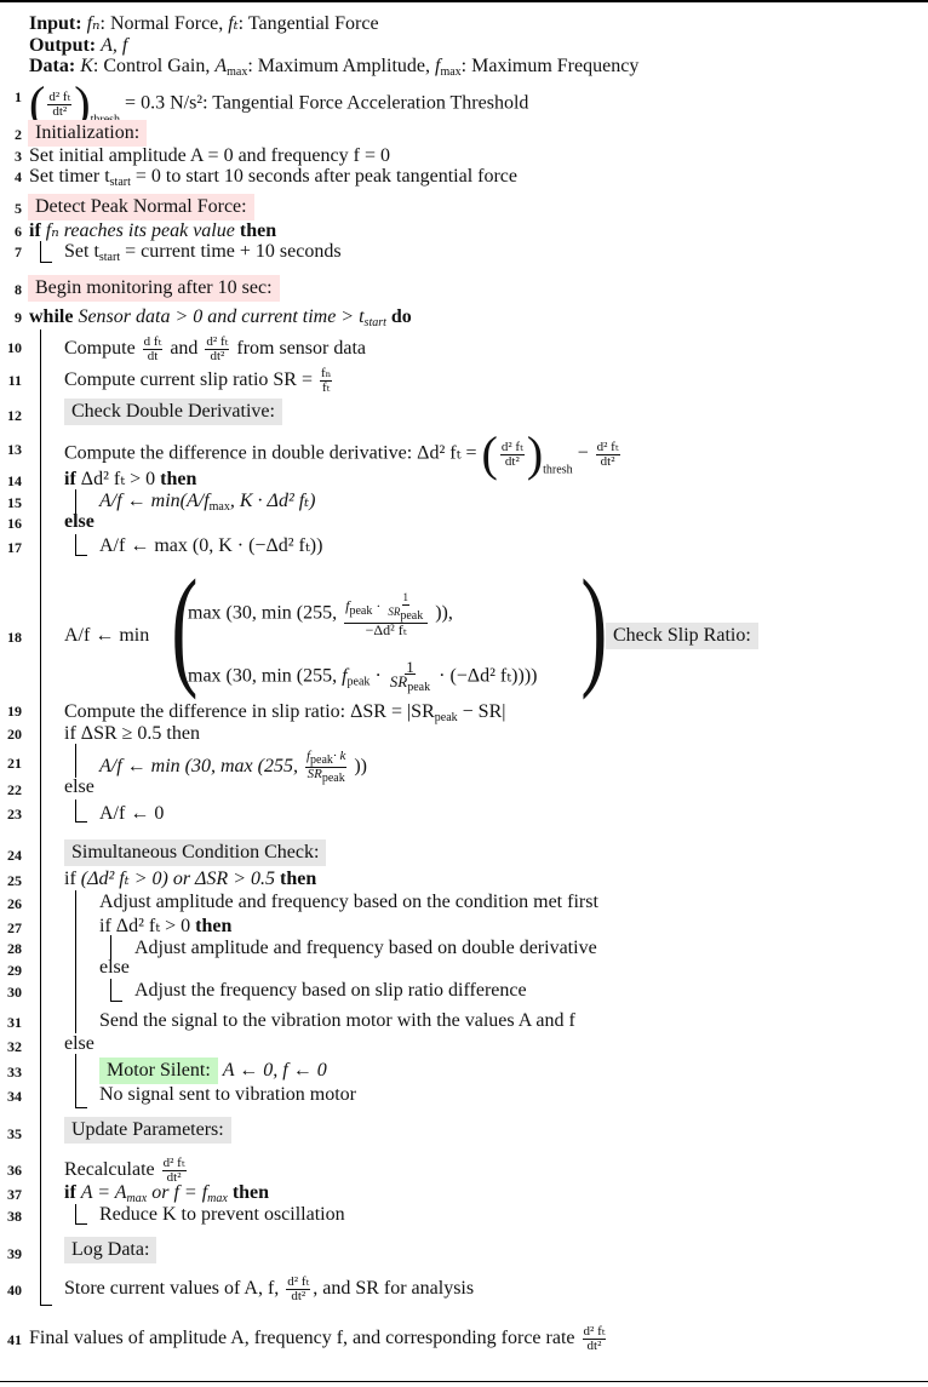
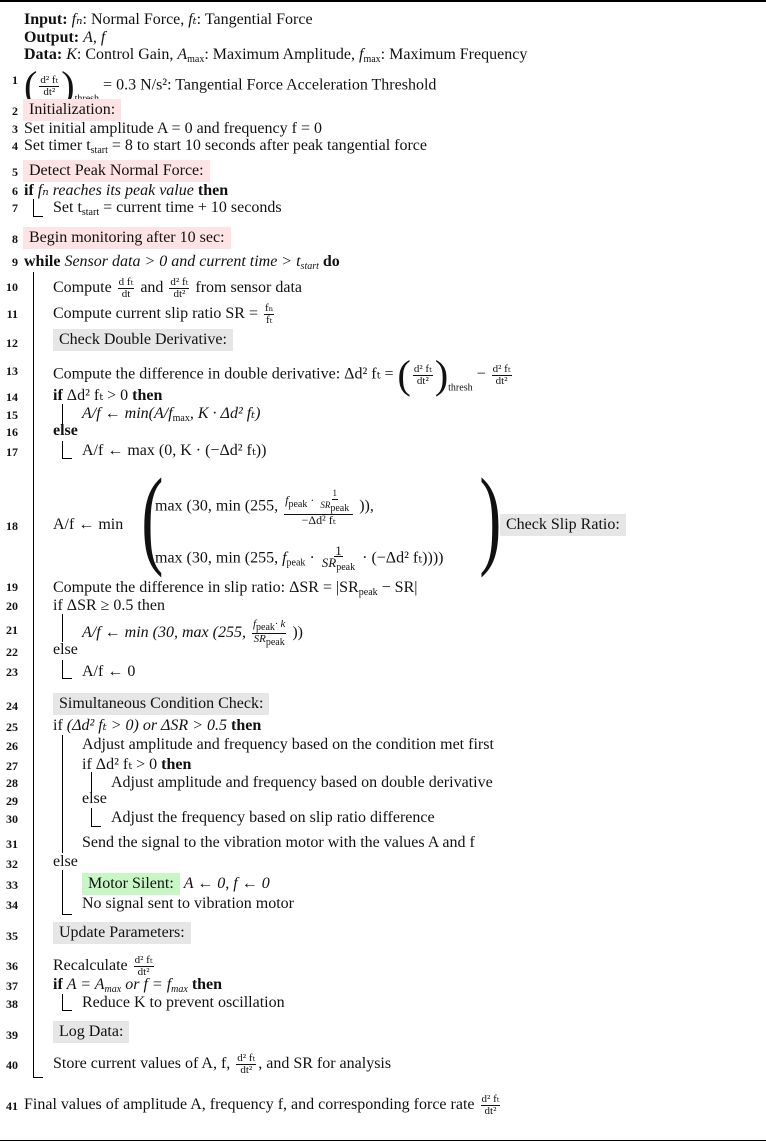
  Input: fₙ: Normal Force, fₜ: Tangential Force
  Output: A, f
  Data: K: Control Gain, Amax: Maximum Amplitude, fmax: Maximum Frequency
  1
  (
  d² fₜ
  dt²
  ) = 0.3 N/s²: Tangential Force Acceleration Threshold
  2
  Initialization:
  3
  Set initial amplitude A = 0 and frequency f = 0
  4
- Set timer tstart = 0 to start 10 seconds after peak tangential force
+ Set timer tstart = 8 to start 10 seconds after peak tangential force
  5
  Detect Peak Normal Force:
  6
  if fₙ reaches its peak value then
  7
  Set tstart = current time + 10 seconds
  8
  Begin monitoring after 10 sec:
  9
  while Sensor data > 0 and current time > tstart do
  10
  Compute
  d fₜ
  dt
  and
  d² fₜ
  dt²
  from sensor data
  11
  Compute current slip ratio SR =
  fₙ
  fₜ
  12
  Check Double Derivative:
  13
  Compute the difference in double derivative: Δd² fₜ = (
  d² fₜ
  dt²
  )thresh −
  d² fₜ
  dt²
  14
  if Δd² fₜ > 0 then
  15
  A/f ← min(A/fmax, K · Δd² fₜ)
  16
  else
  17
  A/f ← max (0, K · (−Δd² fₜ))
  18
  A/f ← min
  (
  )
  max (30, min (255,
  fpeak ·
  1
  SRpeak
  −Δd² fₜ
  )),
  max (30, min (255, fpeak ·
  1
  SRpeak
  · (−Δd² fₜ))))
  Check Slip Ratio:
  19
  Compute the difference in slip ratio: ΔSR = |SRpeak − SR|
  20
  if ΔSR ≥ 0.5 then
  21
  A/f ← min (30, max (255,
  fpeak· k
  SRpeak
  ))
  22
  else
  23
  A/f ← 0
  24
  Simultaneous Condition Check:
  25
  if (Δd² fₜ > 0) or ΔSR > 0.5 then
  26
  Adjust amplitude and frequency based on the condition met first
  27
  if Δd² fₜ > 0 then
  28
  Adjust amplitude and frequency based on double derivative
  29
  else
  30
  Adjust the frequency based on slip ratio difference
  31
  Send the signal to the vibration motor with the values A and f
  32
  else
  33
  Motor Silent: A ← 0, f ← 0
  34
  No signal sent to vibration motor
  35
  Update Parameters:
  36
  Recalculate
  d² fₜ
  dt²
  37
  if A = Amax or f = fmax then
  38
  Reduce K to prevent oscillation
  39
  Log Data:
  40
  Store current values of A, f,
  d² fₜ
  dt²
  , and SR for analysis
  41
  Final values of amplitude A, frequency f, and corresponding force rate
  d² fₜ
  dt²
